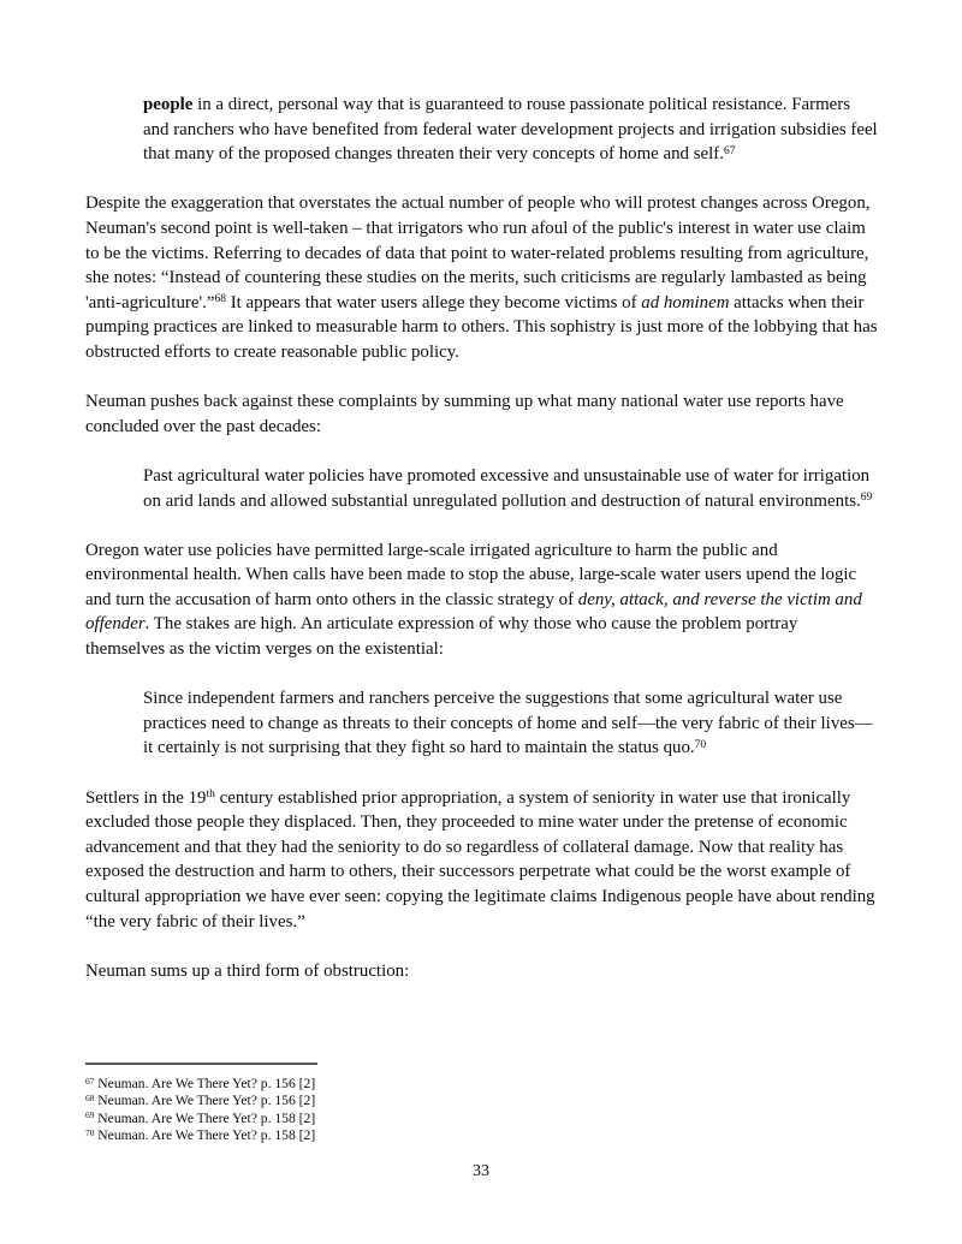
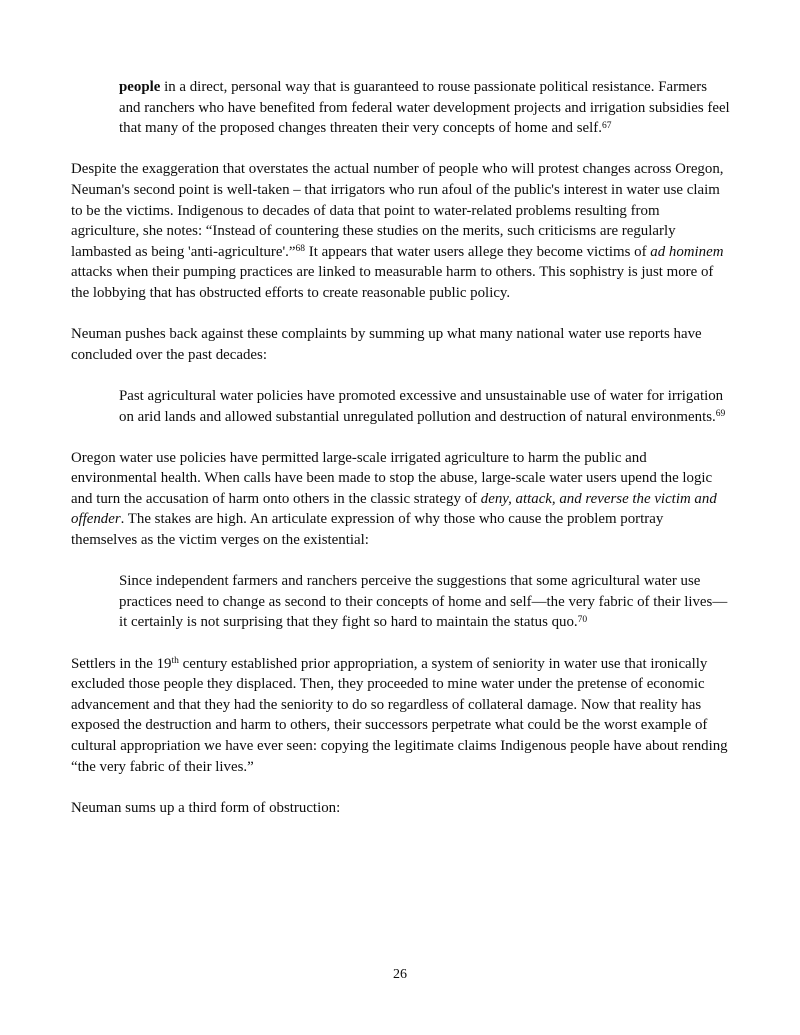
  people in a direct, personal way that is guaranteed to rouse passionate political resistance. Farmers and ranchers who have benefited from federal water development projects and irrigation subsidies feel that many of the proposed changes threaten their very concepts of home and self.67
- Despite the exaggeration that overstates the actual number of people who will protest changes across Oregon, Neuman's second point is well-taken – that irrigators who run afoul of the public's interest in water use claim to be the victims. Referring to decades of data that point to water-related problems resulting from agriculture, she notes: “Instead of countering these studies on the merits, such criticisms are regularly lambasted as being 'anti-agriculture'.”68 It appears that water users allege they become victims of ad hominem attacks when their pumping practices are linked to measurable harm to others. This sophistry is just more of the lobbying that has obstructed efforts to create reasonable public policy.
+ Despite the exaggeration that overstates the actual number of people who will protest changes across Oregon, Neuman's second point is well-taken – that irrigators who run afoul of the public's interest in water use claim to be the victims. Indigenous to decades of data that point to water-related problems resulting from agriculture, she notes: “Instead of countering these studies on the merits, such criticisms are regularly lambasted as being 'anti-agriculture'.”68 It appears that water users allege they become victims of ad hominem attacks when their pumping practices are linked to measurable harm to others. This sophistry is just more of the lobbying that has obstructed efforts to create reasonable public policy.
  Neuman pushes back against these complaints by summing up what many national water use reports have concluded over the past decades:
  Past agricultural water policies have promoted excessive and unsustainable use of water for irrigation on arid lands and allowed substantial unregulated pollution and destruction of natural environments.69
  Oregon water use policies have permitted large-scale irrigated agriculture to harm the public and environmental health. When calls have been made to stop the abuse, large-scale water users upend the logic and turn the accusation of harm onto others in the classic strategy of deny, attack, and reverse the victim and offender. The stakes are high. An articulate expression of why those who cause the problem portray themselves as the victim verges on the existential:
- Since independent farmers and ranchers perceive the suggestions that some agricultural water use practices need to change as threats to their concepts of home and self—the very fabric of their lives—it certainly is not surprising that they fight so hard to maintain the status quo.70
+ Since independent farmers and ranchers perceive the suggestions that some agricultural water use practices need to change as second to their concepts of home and self—the very fabric of their lives—it certainly is not surprising that they fight so hard to maintain the status quo.70
  Settlers in the 19th century established prior appropriation, a system of seniority in water use that ironically excluded those people they displaced. Then, they proceeded to mine water under the pretense of economic advancement and that they had the seniority to do so regardless of collateral damage. Now that reality has exposed the destruction and harm to others, their successors perpetrate what could be the worst example of cultural appropriation we have ever seen: copying the legitimate claims Indigenous people have about rending “the very fabric of their lives.”
  Neuman sums up a third form of obstruction:
- 67 Neuman. Are We There Yet? p. 156 [2]
- 68 Neuman. Are We There Yet? p. 156 [2]
- 69 Neuman. Are We There Yet? p. 158 [2]
- 70 Neuman. Are We There Yet? p. 158 [2]
- 33
+ 26
